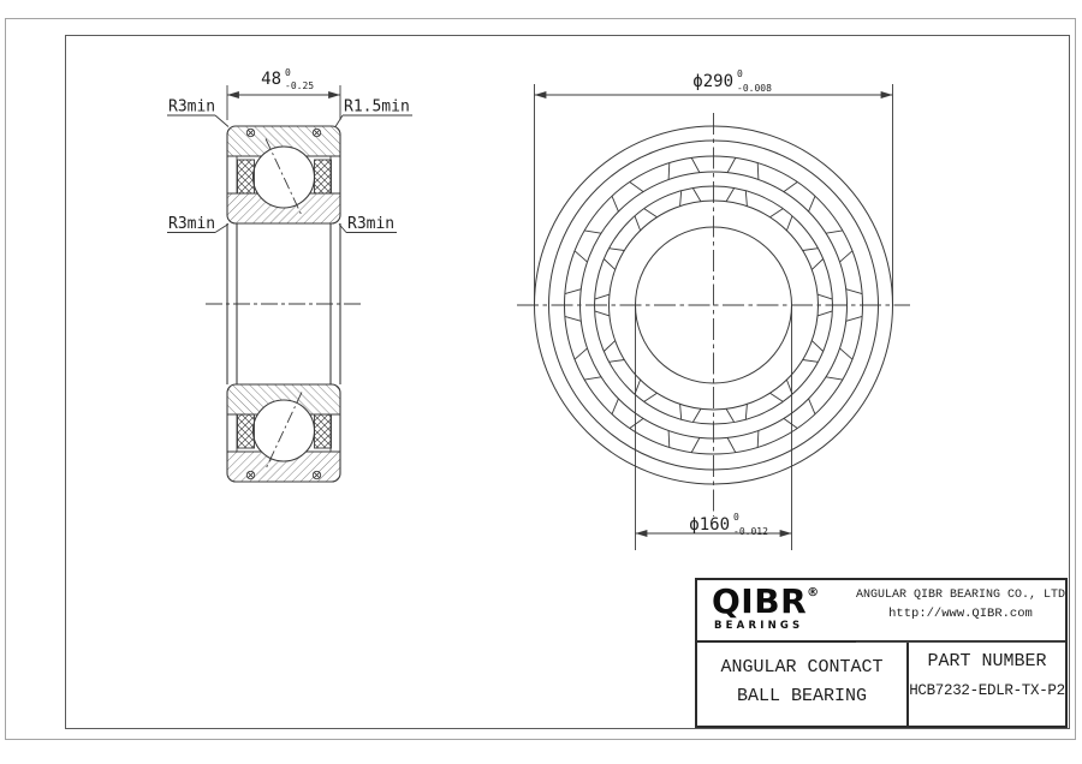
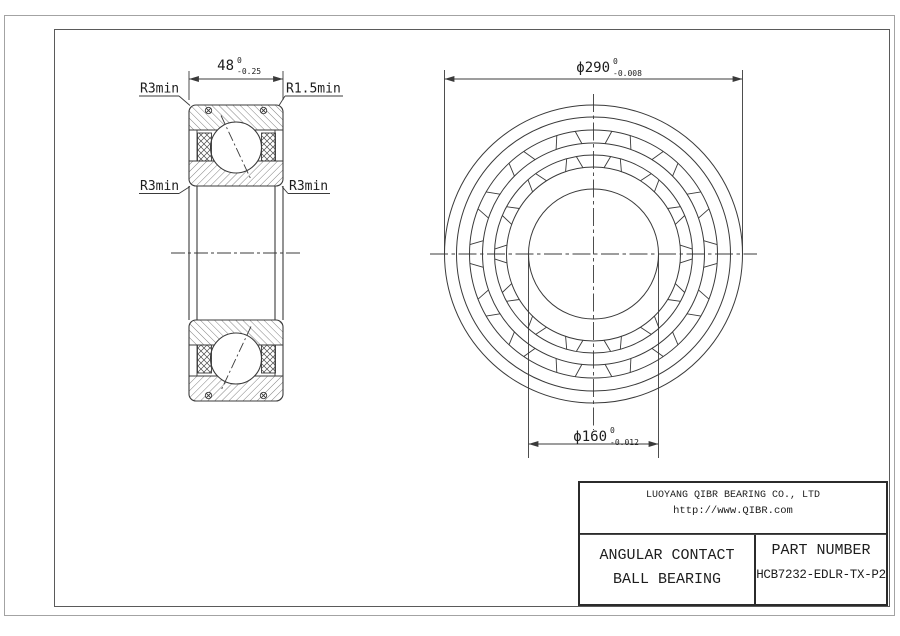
  48
  0
  -0.25
  R3min
  R1.5min
  R3min
  R3min
  ϕ290
  0
  -0.008
  ϕ160
  0
  -0.012
- QIBR®
- BEARINGS
- ANGULAR QIBR BEARING CO., LTD
+ LUOYANG QIBR BEARING CO., LTD
  http://www.QIBR.com
  ANGULAR CONTACT
  BALL BEARING
  PART NUMBER
  HCB7232-EDLR-TX-P2
